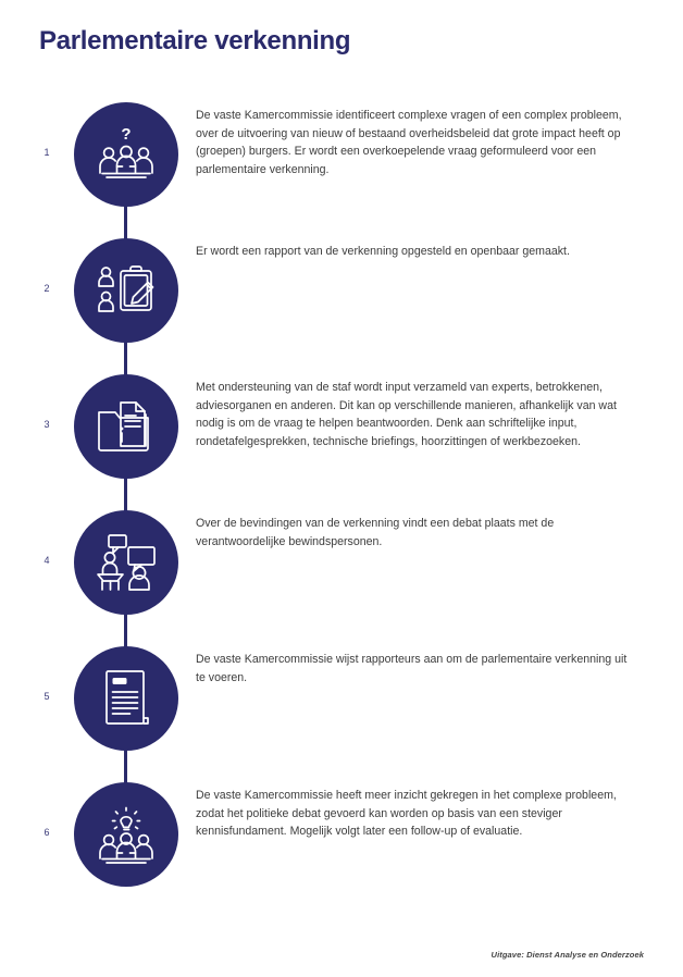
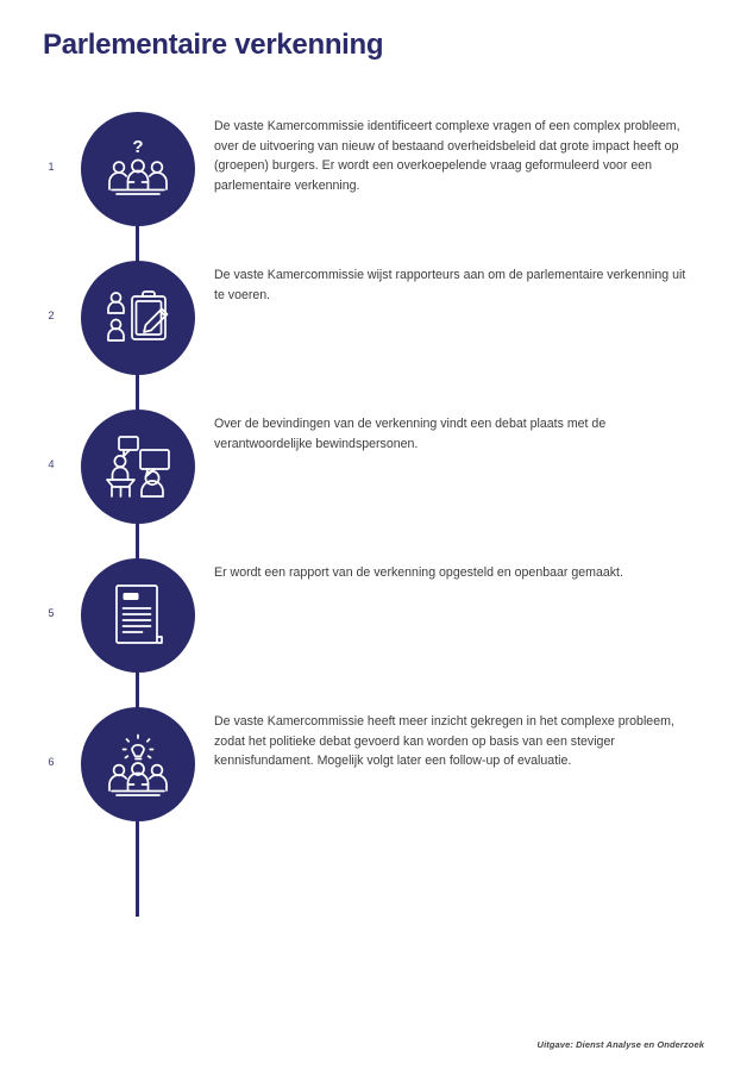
  Parlementaire verkenning
  1
  ?
  De vaste Kamercommissie identificeert complexe vragen of een complex probleem, over de uitvoering van nieuw of bestaand overheidsbeleid dat grote impact heeft op (groepen) burgers. Er wordt een overkoepelende vraag geformuleerd voor een parlementaire verkenning.
  2
- Er wordt een rapport van de verkenning opgesteld en openbaar gemaakt.
+ De vaste Kamercommissie wijst rapporteurs aan om de parlementaire verkenning uit te voeren.
- 3
- Met ondersteuning van de staf wordt input verzameld van experts, betrokkenen, adviesorganen en anderen. Dit kan op verschillende manieren, afhankelijk van wat nodig is om de vraag te helpen beantwoorden. Denk aan schriftelijke input, rondetafelgesprekken, technische briefings, hoorzittingen of werkbezoeken.
  4
  Over de bevindingen van de verkenning vindt een debat plaats met de verantwoordelijke bewindspersonen.
  5
- De vaste Kamercommissie wijst rapporteurs aan om de parlementaire verkenning uit te voeren.
+ Er wordt een rapport van de verkenning opgesteld en openbaar gemaakt.
  6
  De vaste Kamercommissie heeft meer inzicht gekregen in het complexe probleem, zodat het politieke debat gevoerd kan worden op basis van een steviger kennisfundament. Mogelijk volgt later een follow-up of evaluatie.
  Uitgave: Dienst Analyse en Onderzoek
